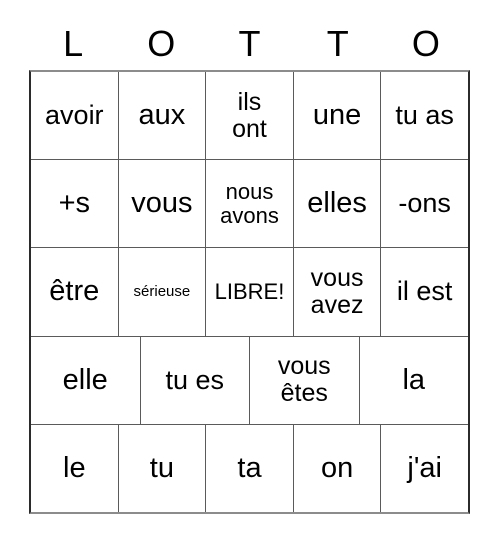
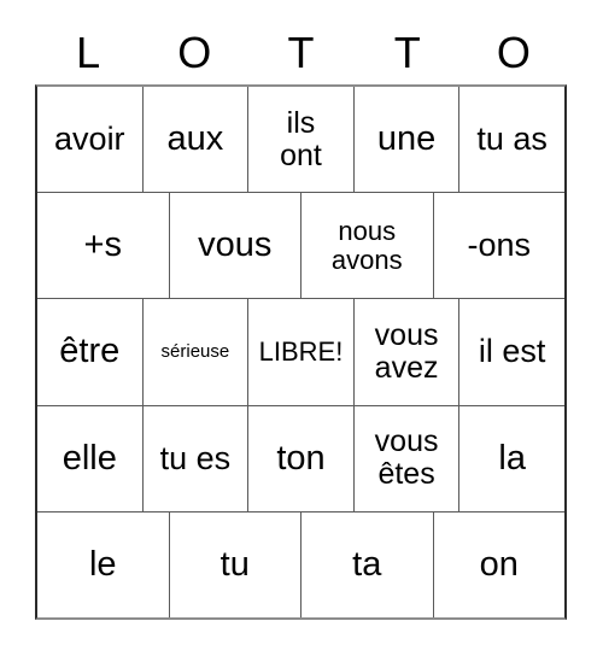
  L
  O
  T
  T
  O
  avoir
  aux
  ils
  ont
  une
  tu as
  +s
  vous
  nous
  avons
- elles
  -ons
  être
  sérieuse
  LIBRE!
  vous
  avez
  il est
  elle
  tu es
+ ton
  vous
  êtes
  la
  le
  tu
  ta
  on
- j'ai
